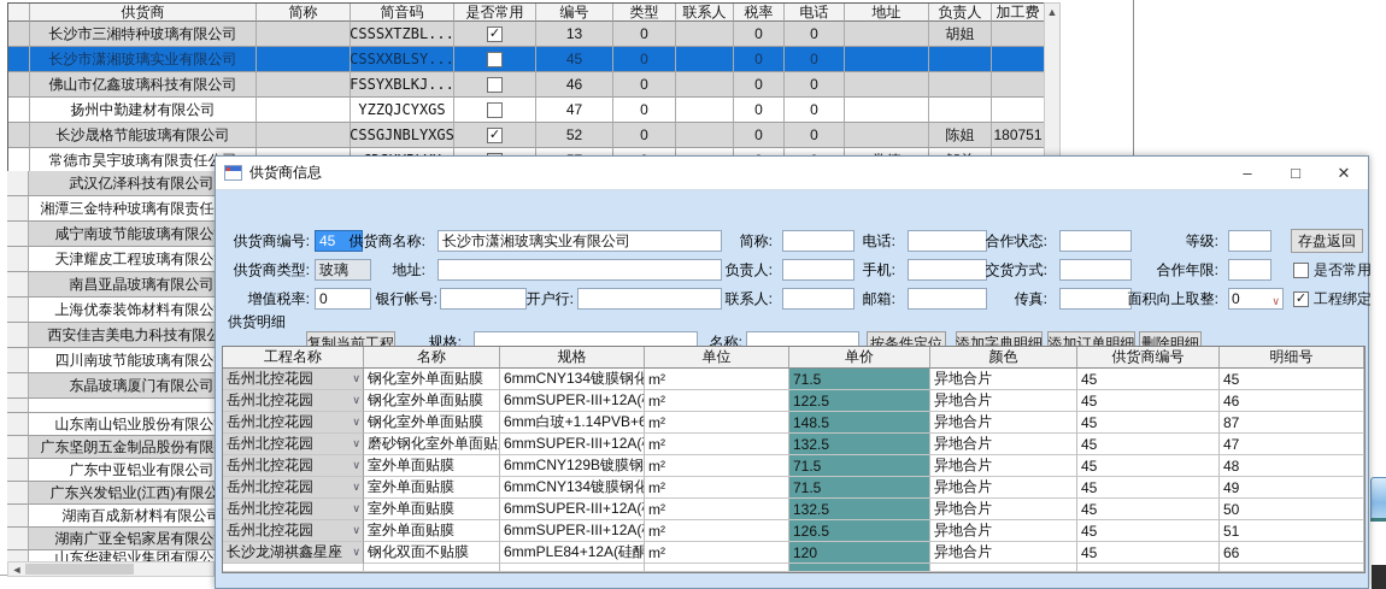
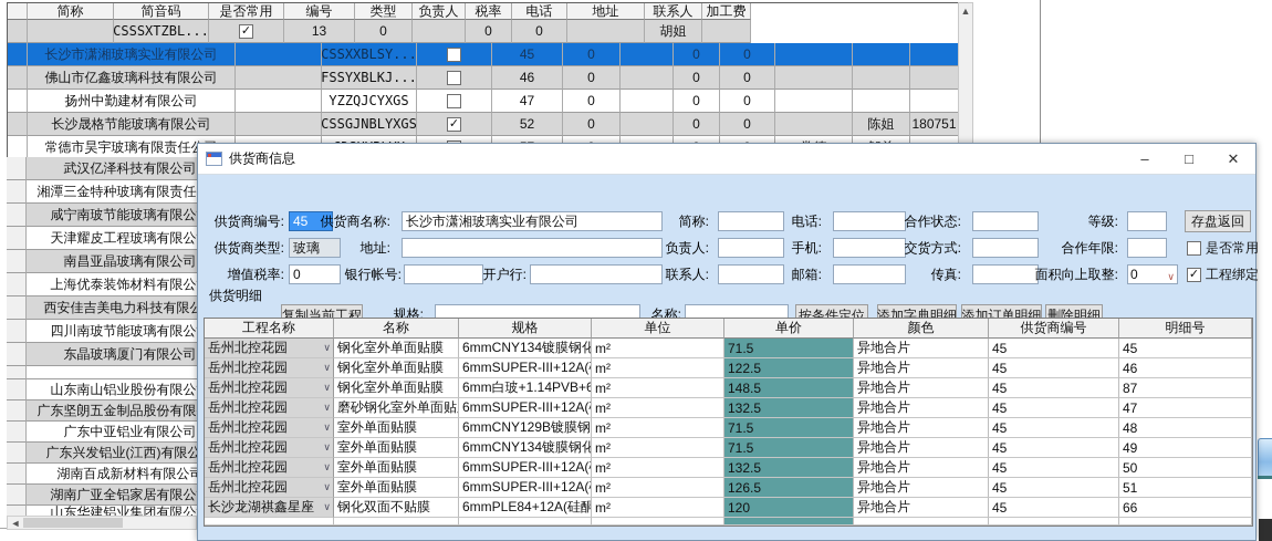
- 供货商
  简称
  简音码
  是否常用
  编号
  类型
- 联系人
+ 负责人
  税率
  电话
  地址
- 负责人
+ 联系人
  加工费
- 长沙市三湘特种玻璃有限公司
  CSSSXTZBL...
  ✓
  13
  0
  0
  0
  胡姐
  长沙市潇湘玻璃实业有限公司
  CSSXXBLSY...
  45
  0
  0
  0
  佛山市亿鑫玻璃科技有限公司
  FSSYXBLKJ...
  46
  0
  0
  0
  扬州中勤建材有限公司
  YZZQJCYXGS
  47
  0
  0
  0
  长沙晟格节能玻璃有限公司
  CSSGJNBLYXGS
  ✓
  52
  0
  0
  0
  陈姐
  180751
  常德市昊宇玻璃有限责任
  ▲
  武汉亿泽科技有限公司
  湘潭三金特种玻璃有限责任
  咸宁南玻节能玻璃有限公
  天津耀皮工程玻璃有限公
  南昌亚晶玻璃有限公司
  上海优泰装饰材料有限公
  西安佳吉美电力科技有限
  四川南玻节能玻璃有限公
  东晶玻璃厦门有限公司
  山东南山铝业股份有限公
  广东坚朗五金制品股份有限
  广东中亚铝业有限公司
  广东兴发铝业(江西)有限公
  湖南百成新材料有限公
  湖南广亚全铝家居有限公
  山东华建铝业集团有限公
  ◄
  供货商信息
  –
  □
  ✕
  供货商编号:
  45
  供货商名称:
  长沙市潇湘玻璃实业有限公司
  简称:
  电话:
  合作状态:
  等级:
  存盘返回
  供货商类型:
  玻璃
  地址:
  负责人:
  手机:
  交货方式:
  合作年限:
  是否常用
  增值税率:
  0
  银行帐号:
  开户行:
  联系人:
  邮箱:
  传真:
  面积向上取整:
  0
  ∨
  ✓
  工程绑定
  供货明细
  复制当前工程
  规格:
  名称:
  按条件定位
  添加字典明细
  添加订单明细
  删除明细
  工程名称
  名称
  规格
  单位
  单价
  颜色
  供货商编号
  明细号
  岳州北控花园
  ∨
  钢化室外单面贴膜
  6mmCNY134镀膜钢化
  m²
  71.5
  异地合片
  45
  45
  岳州北控花园
  ∨
  钢化室外单面贴膜
  6mmSUPER-III+12A(
  m²
  122.5
  异地合片
  45
  46
  岳州北控花园
  ∨
  钢化室外单面贴膜
  6mm白玻+1.14PVB+6
  m²
  148.5
  异地合片
  45
  87
  岳州北控花园
  ∨
  磨砂钢化室外单面贴
  6mmSUPER-III+12A(
  m²
  132.5
  异地合片
  45
  47
  岳州北控花园
  ∨
  室外单面贴膜
  6mmCNY129B镀膜钢
  m²
  71.5
  异地合片
  45
  48
  岳州北控花园
  ∨
  室外单面贴膜
  6mmCNY134镀膜钢化
  m²
  71.5
  异地合片
  45
  49
  岳州北控花园
  ∨
  室外单面贴膜
  6mmSUPER-III+12A(
  m²
  132.5
  异地合片
  45
  50
  岳州北控花园
  ∨
  室外单面贴膜
  6mmSUPER-III+12A(
  m²
  126.5
  异地合片
  45
  51
  长沙龙湖祺鑫星座
  ∨
  钢化双面不贴膜
  6mmPLE84+12A(硅酮
  m²
  120
  异地合片
  45
  66
